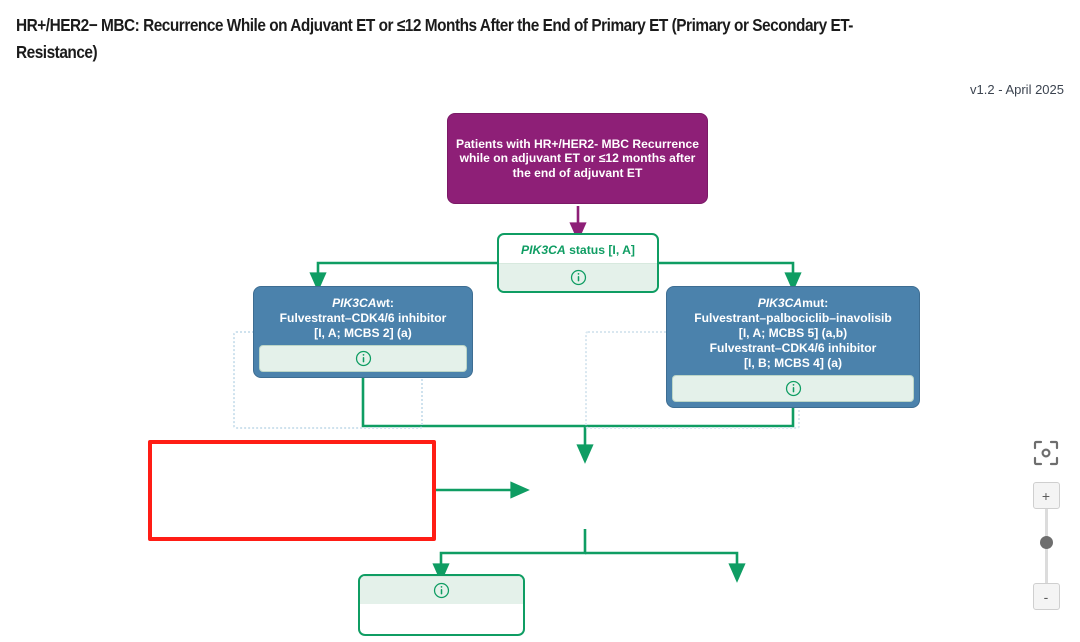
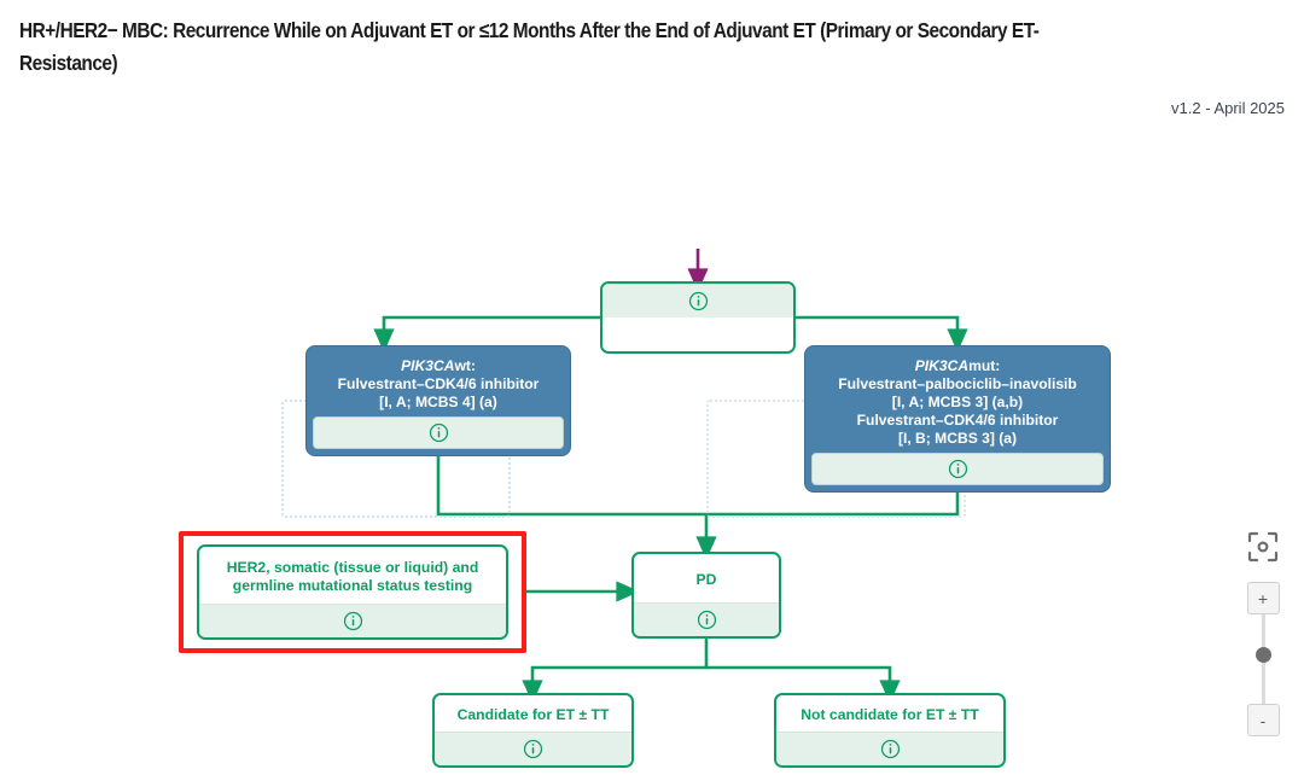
- HR+/HER2− MBC: Recurrence While on Adjuvant ET or ≤12 Months After the End of Primary ET (Primary or Secondary ET-Resistance)
+ HR+/HER2− MBC: Recurrence While on Adjuvant ET or ≤12 Months After the End of Adjuvant ET (Primary or Secondary ET-Resistance)
  v1.2 - April 2025
- Patients with HR+/HER2- MBC Recurrence while on adjuvant ET or ≤12 months after the end of adjuvant ET
- PIK3CA status [I, A]
  PIK3CAwt:
  Fulvestrant–CDK4/6 inhibitor
- [I, A; MCBS 2] (a)
+ [I, A; MCBS 4] (a)
  PIK3CAmut:
  Fulvestrant–palbociclib–inavolisib
- [I, A; MCBS 5] (a,b)
+ [I, A; MCBS 3] (a,b)
  Fulvestrant–CDK4/6 inhibitor
- [I, B; MCBS 4] (a)
+ [I, B; MCBS 3] (a)
+ HER2, somatic (tissue or liquid) and germline mutational status testing
+ PD
+ Candidate for ET ± TT
+ Not candidate for ET ± TT
  +
  -
